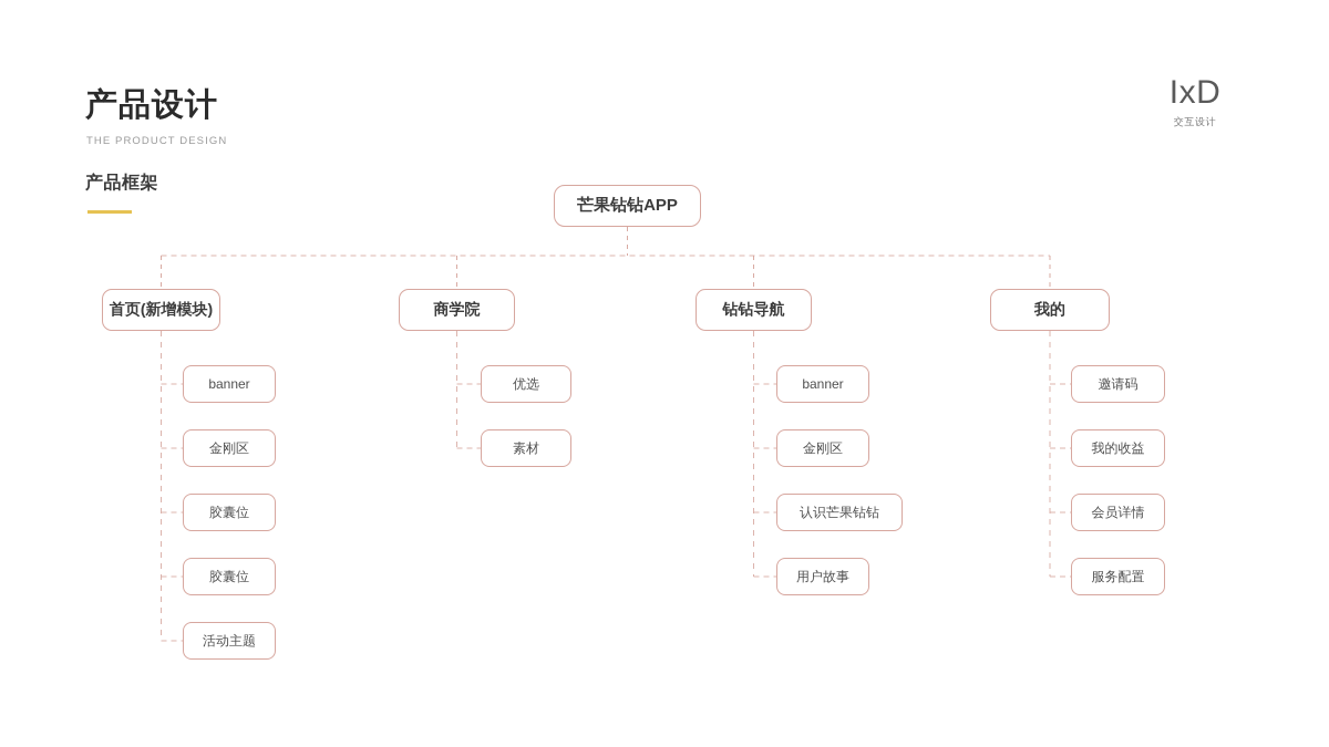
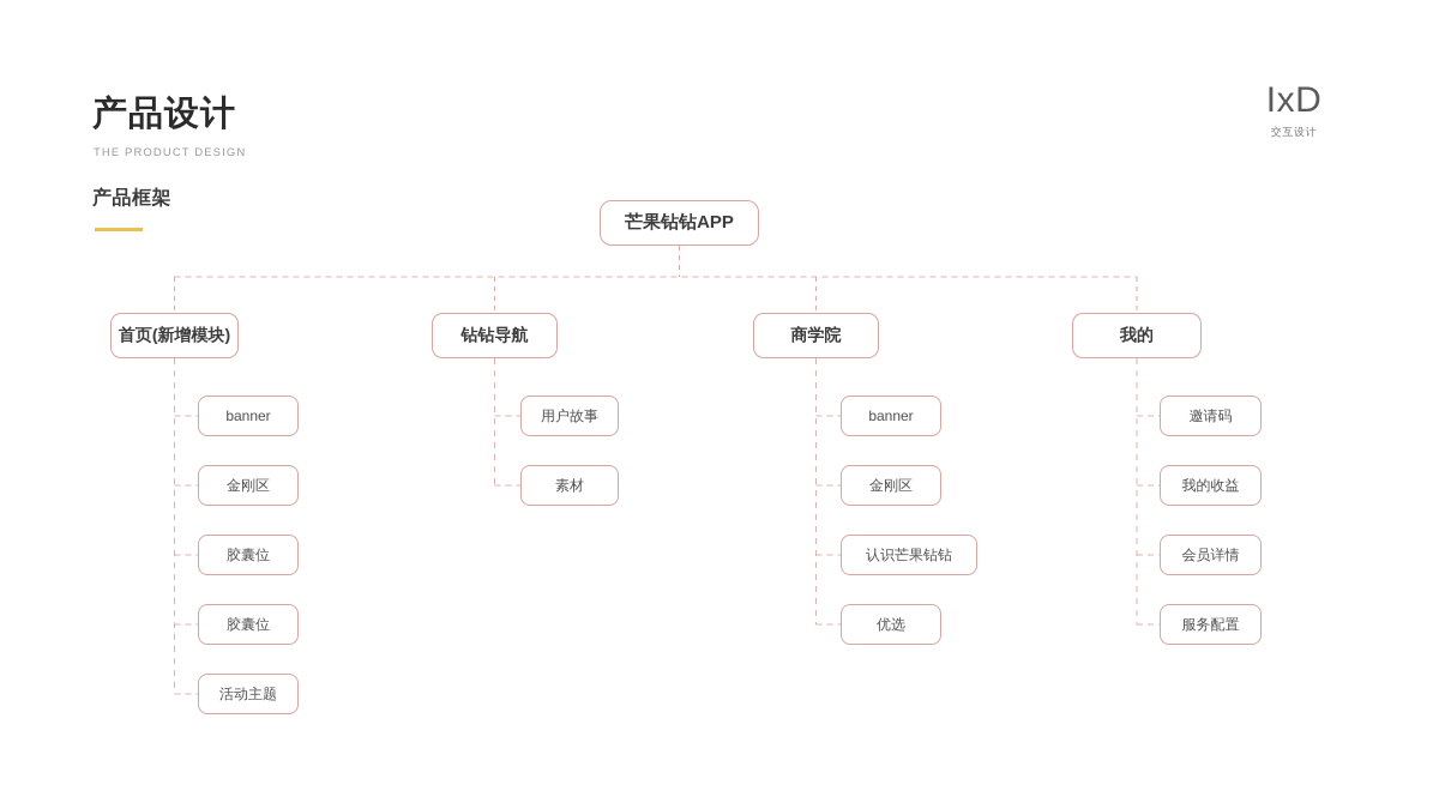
  产品设计
  THE PRODUCT DESIGN
  产品框架
  IxD
  交互设计
  芒果钻钻APP
  首页(新增模块)
  banner
  金刚区
  胶囊位
  胶囊位
  活动主题
- 商学院
+ 钻钻导航
- 优选
+ 用户故事
  素材
- 钻钻导航
+ 商学院
  banner
  金刚区
  认识芒果钻钻
- 用户故事
+ 优选
  我的
  邀请码
  我的收益
  会员详情
  服务配置
